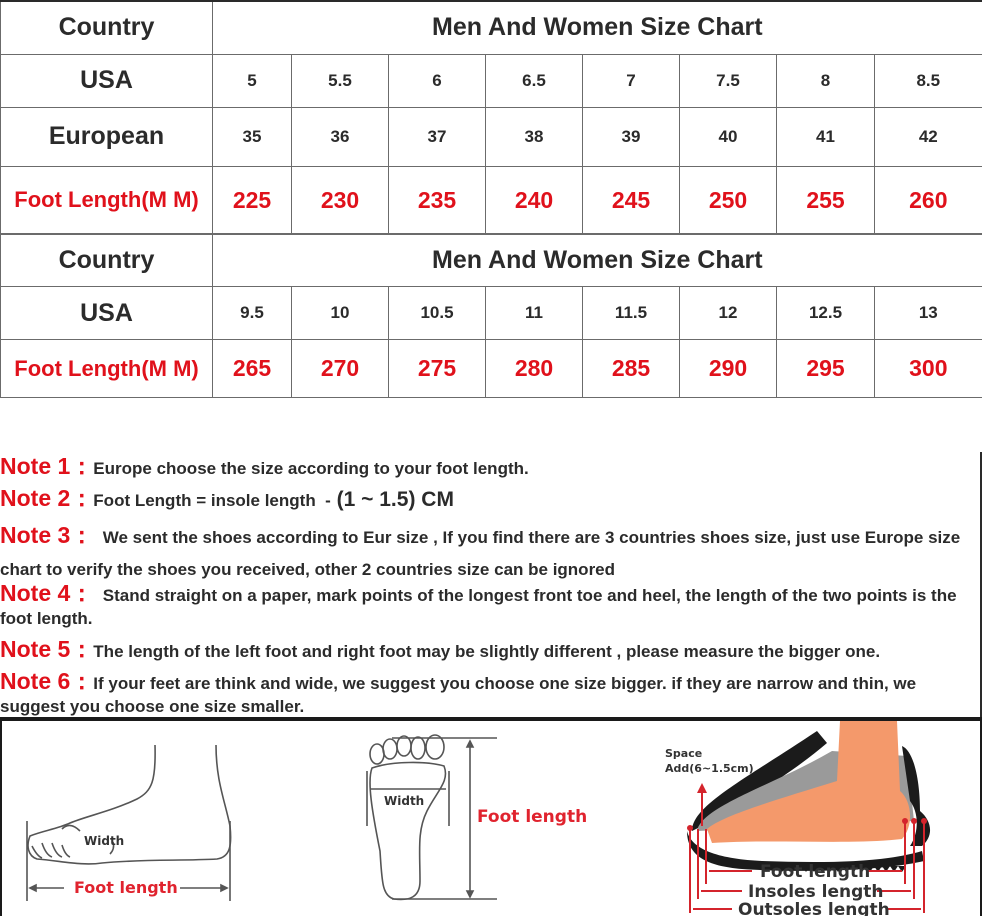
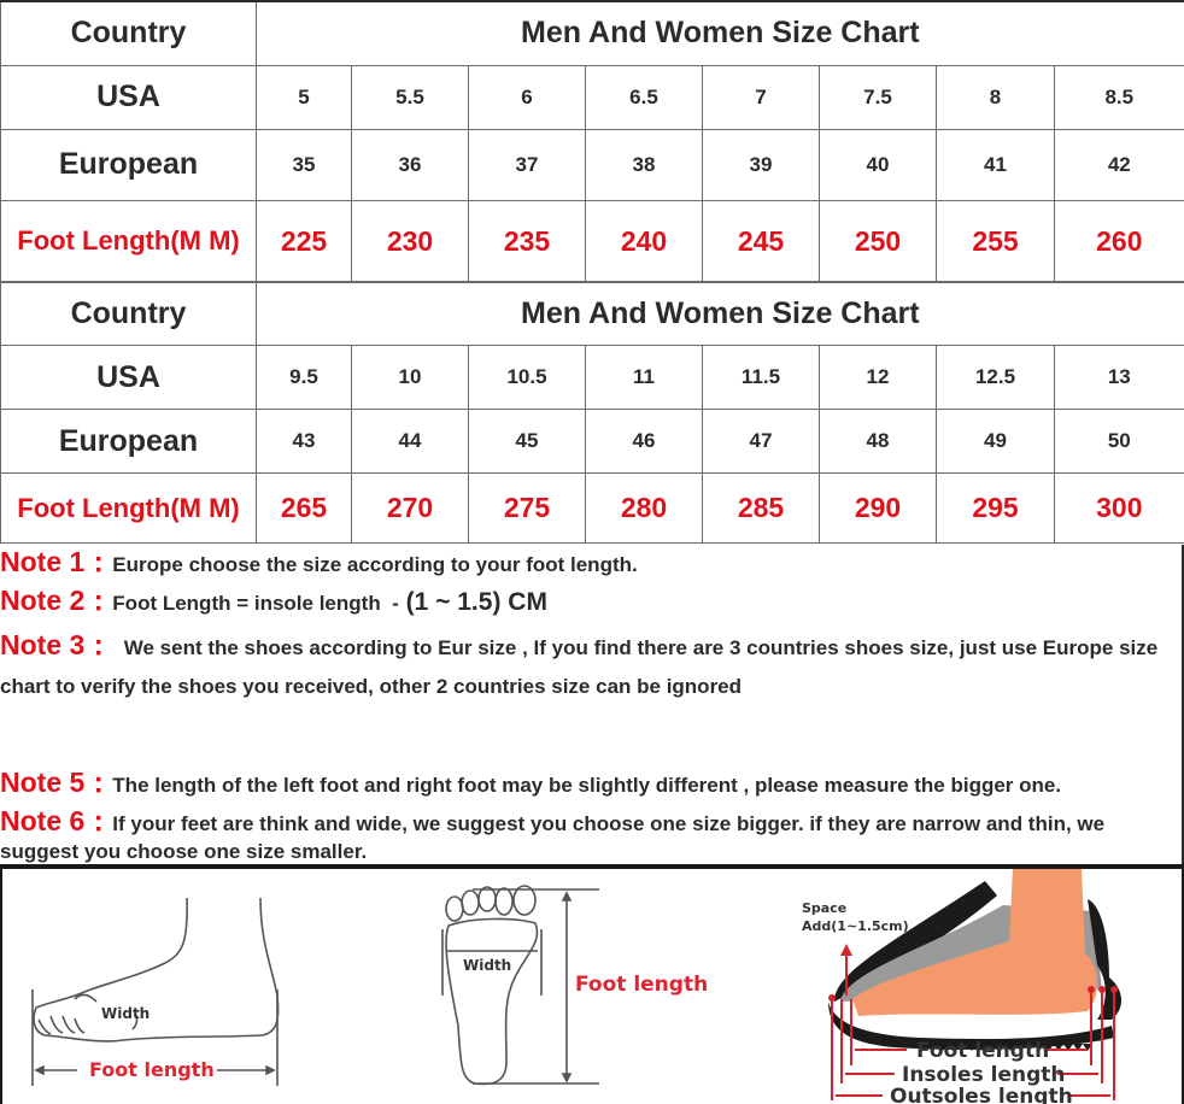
  Country	Men And Women Size Chart
  USA	5	5.5	6	6.5	7	7.5	8	8.5
  European	35	36	37	38	39	40	41	42
  Foot Length(M M)	225	230	235	240	245	250	255	260
  Country	Men And Women Size Chart
  USA	9.5	10	10.5	11	11.5	12	12.5	13
+ European	43	44	45	46	47	48	49	50
  Foot Length(M M)	265	270	275	280	285	290	295	300
  Note 1：Europe choose the size according to your foot length.
  Note 2：Foot Length = insole length - (1 ~ 1.5) CM
  Note 3： We sent the shoes according to Eur size , If you find there are 3 countries shoes size, just use Europe size chart to verify the shoes you received, other 2 countries size can be ignored
- Note 4： Stand straight on a paper, mark points of the longest front toe and heel, the length of the two points is the foot length.
  Note 5：The length of the left foot and right foot may be slightly different , please measure the bigger one.
  Note 6：If your feet are think and wide, we suggest you choose one size bigger. if they are narrow and thin, we suggest you choose one size smaller.
  Width
  Foot length
  Width
  Foot length
  Space
- Add(6~1.5cm)
+ Add(1~1.5cm)
  Foot length
  Insoles length
  Outsoles length
